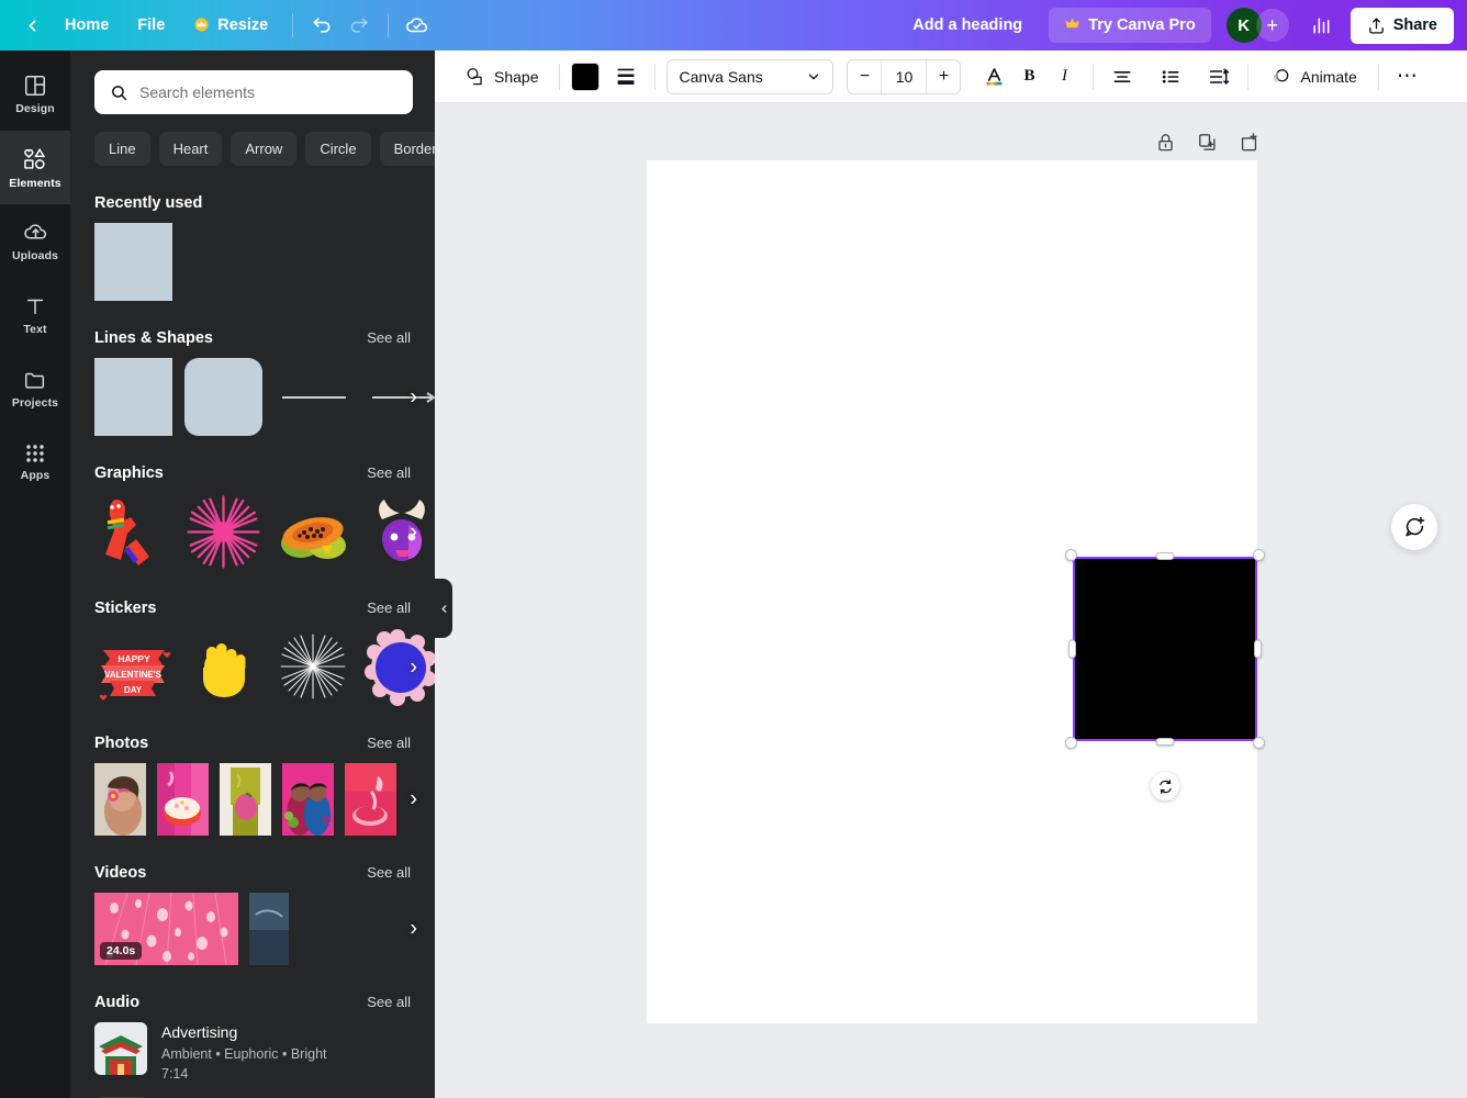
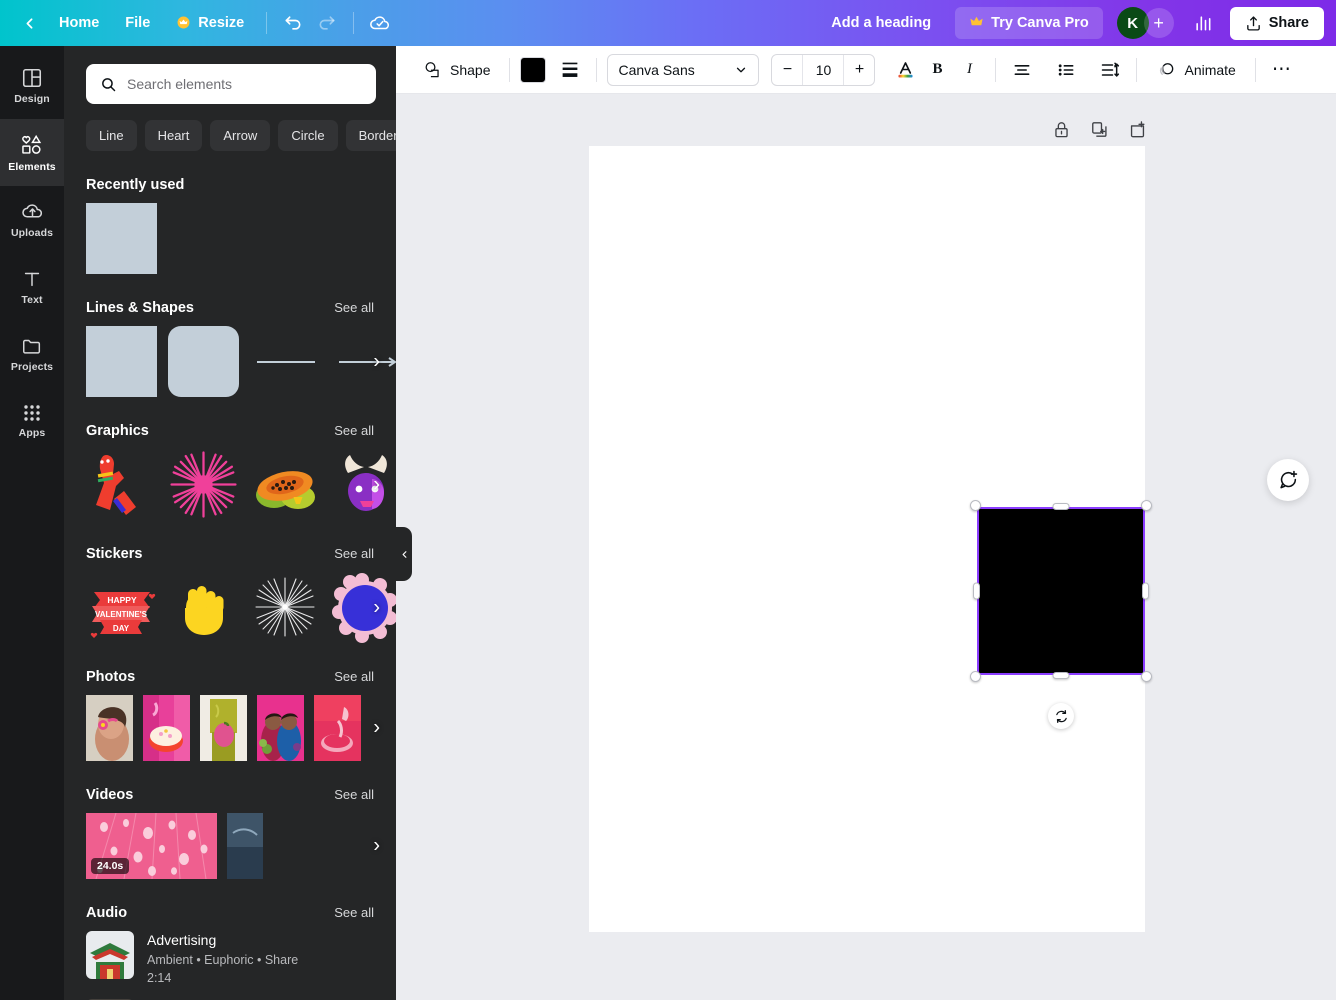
  Home
  File
  Resize
  Add a heading
  Try Canva Pro
  K
  +
  Share
  Design
  Elements
  Uploads
  Text
  Projects
  Apps
  Search elements
  Line
  Heart
  Arrow
  Circle
  Borde
  Recently used
  Lines & Shapes
  See all
  ›
  Graphics
  See all
  ›
  Stickers
  See all
  HAPPY
  VALENTINE'S
  DAY
  ›
  Photos
  See all
  ›
  Videos
  See all
  24.0s
  ›
  Audio
  See all
  Advertising
- Ambient • Euphoric • Bright
+ Ambient • Euphoric • Share
- 7:14
+ 2:14
  Shape
  Canva Sans
  −
  10
  +
  B
  I
  Animate
  ⋯
